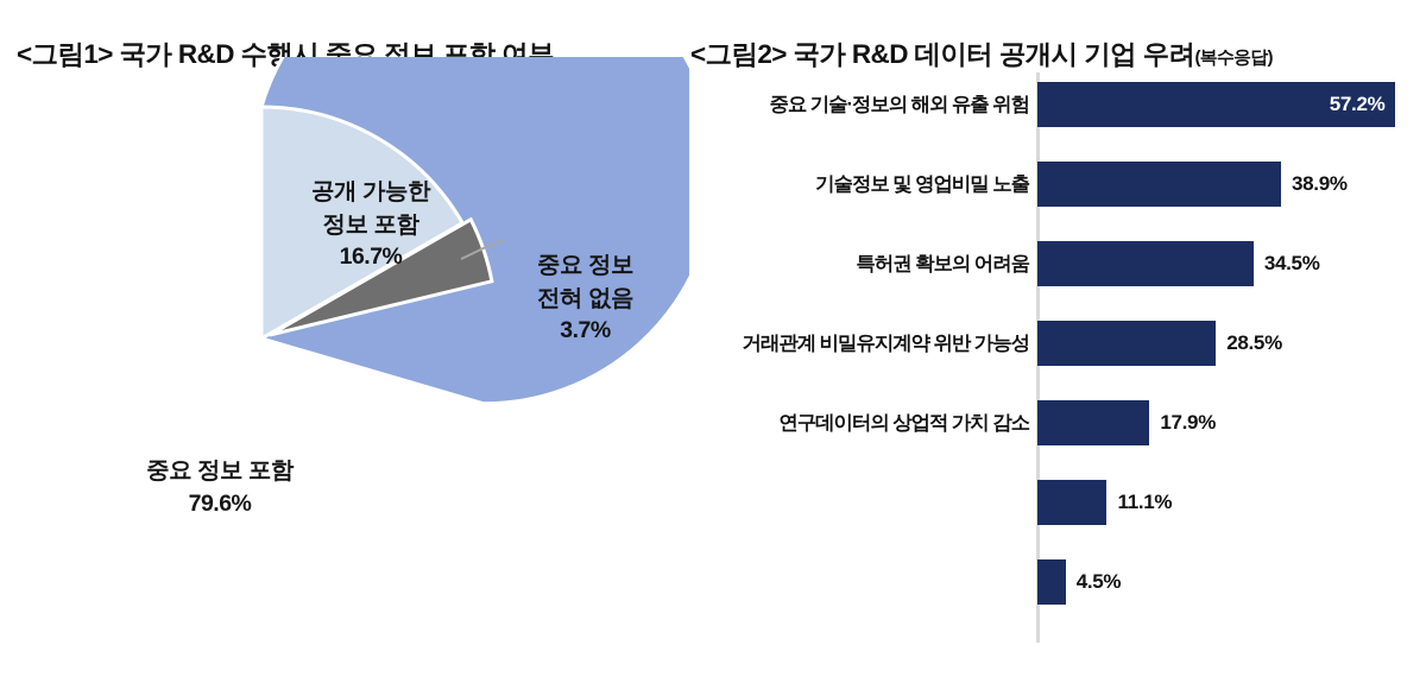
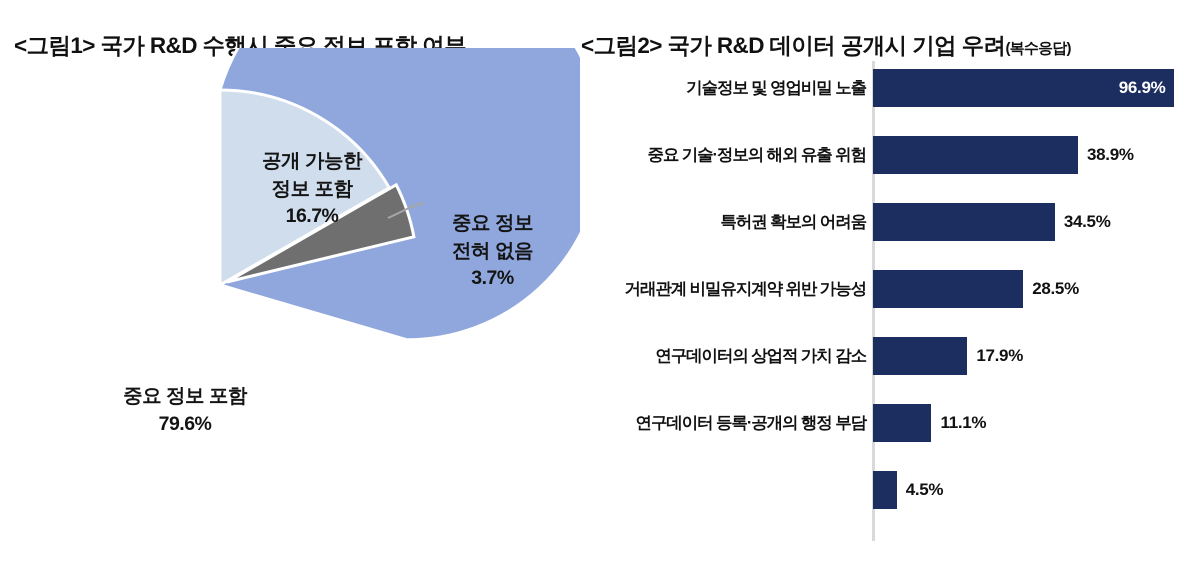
  <그림1> 국가 R&D 수행시 중요 정보 포함 여부
  공개 가능한
  정보 포함
  16.7%
  중요 정보
  전혀 없음
  3.7%
  중요 정보 포함
  79.6%
  <그림2> 국가 R&D 데이터 공개시 기업 우려(복수응답)
- 중요 기술·정보의 해외 유출 위험
+ 기술정보 및 영업비밀 노출
- 57.2%
+ 96.9%
- 기술정보 및 영업비밀 노출
+ 중요 기술·정보의 해외 유출 위험
  38.9%
  특허권 확보의 어려움
  34.5%
  거래관계 비밀유지계약 위반 가능성
  28.5%
  연구데이터의 상업적 가치 감소
  17.9%
+ 연구데이터 등록·공개의 행정 부담
  11.1%
  4.5%
